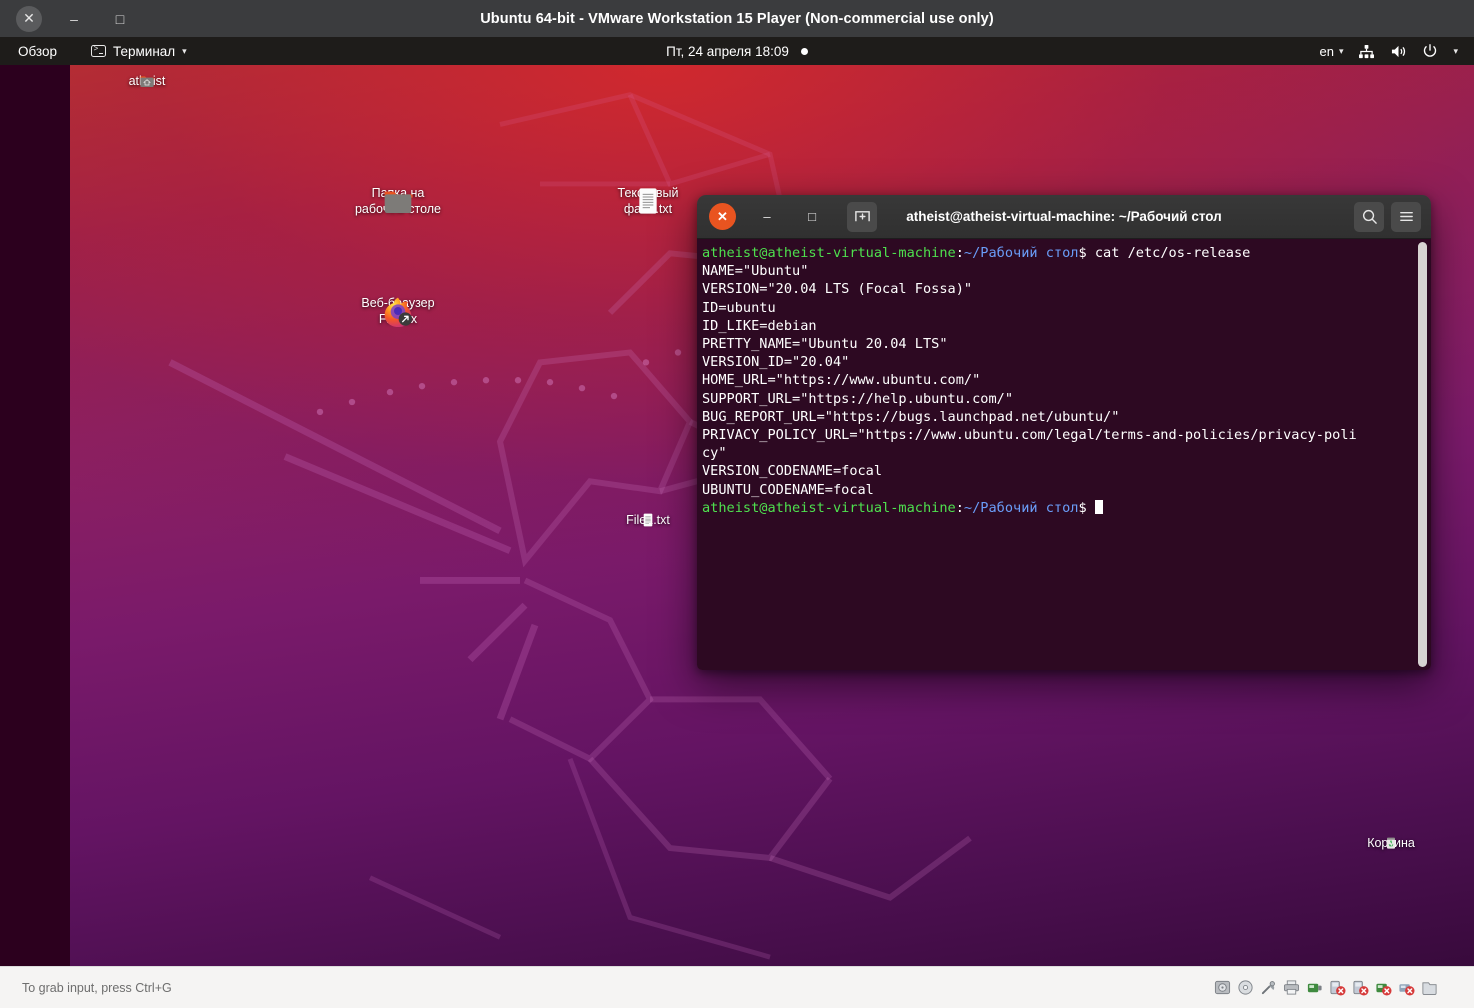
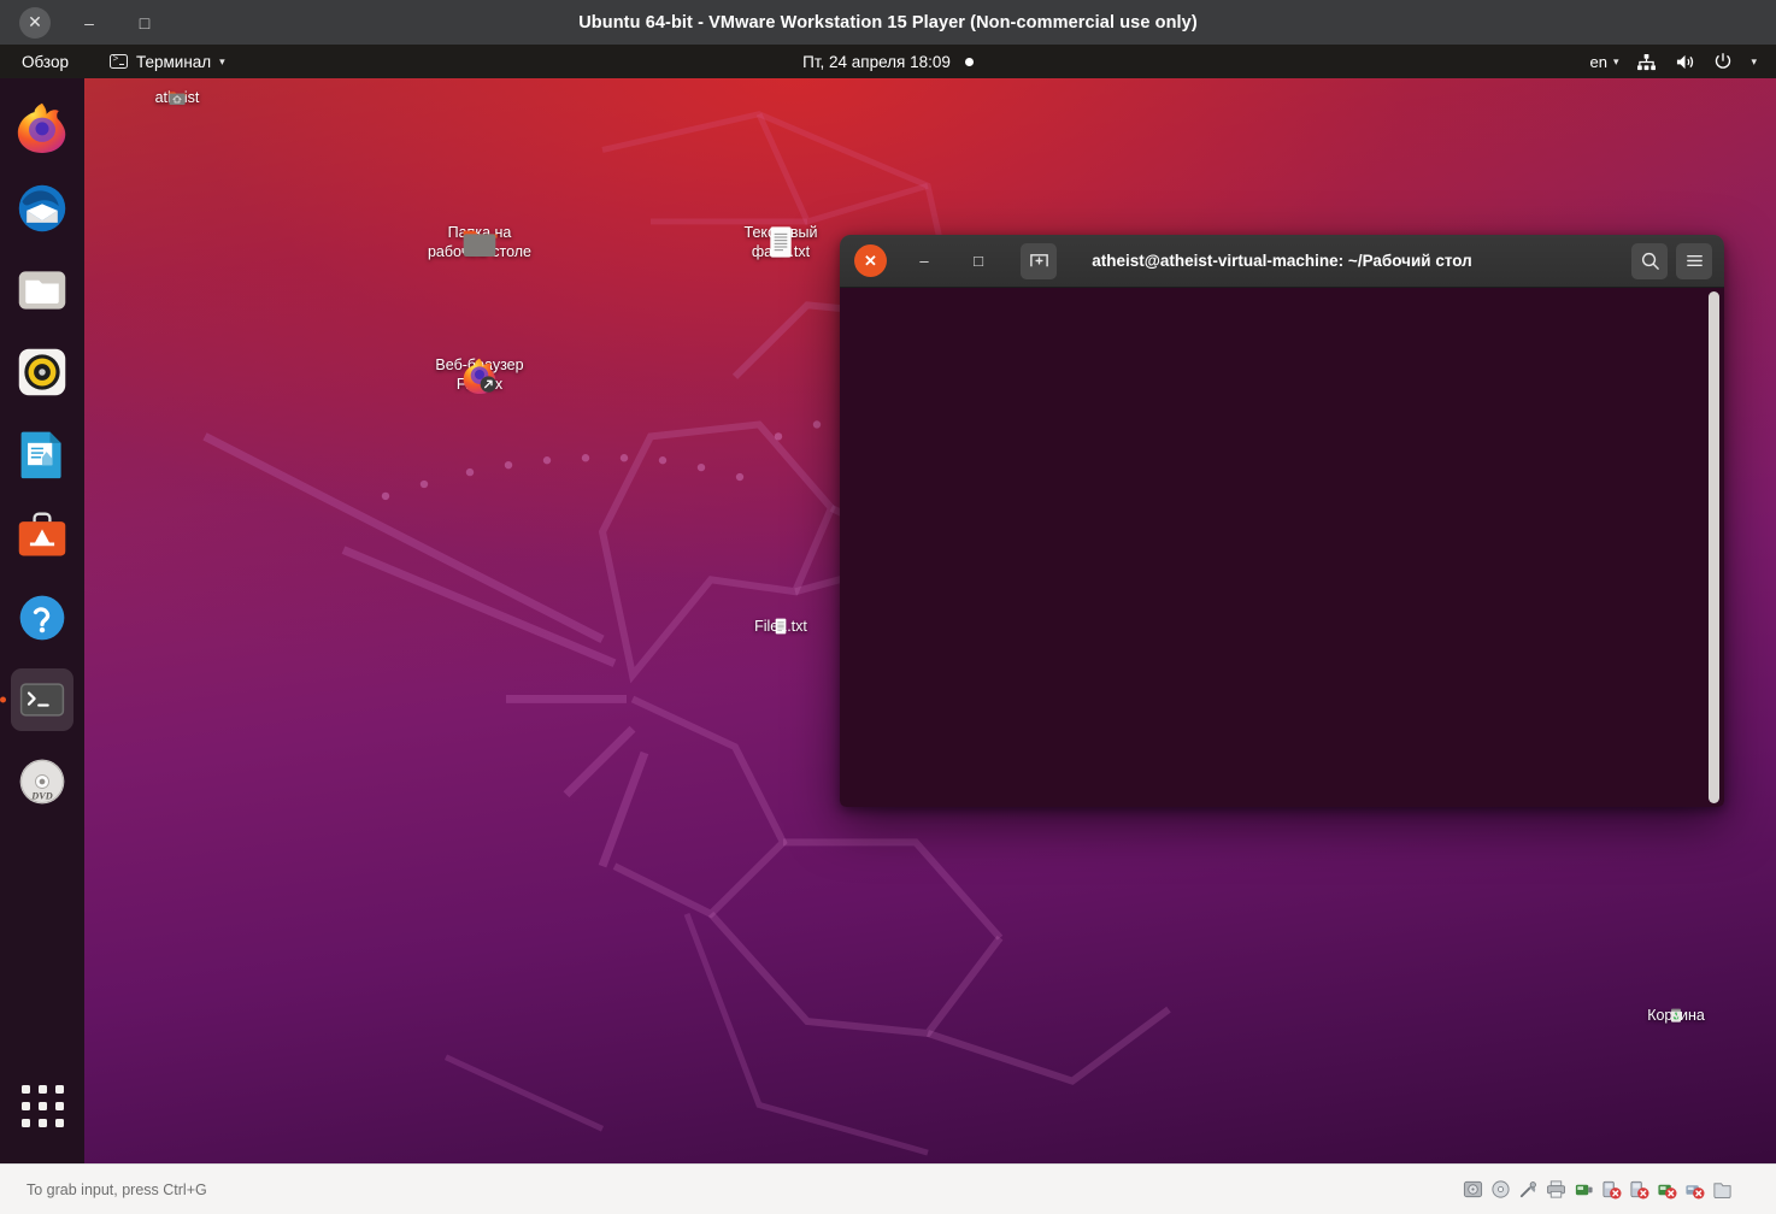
  ✕
  –
  □
  Ubuntu 64-bit - VMware Workstation 15 Player (Non-commercial use only)
  atist
  Пака на
  рабо столе
  фа.txt
  Веб-бузер
  File.txt
  Корина
  Обзор
  Терминал
  ▾
  Пт, 24 апреля 18:09
  en
  ▾
  ▾
+ DVD
  ✕
  –
  □
  atheist@atheist-virtual-machine: ~/Рабочий стол
- atheist@atheist-virtual-machine:~/Рабочий стол$ cat /etc/os-release NAME="Ubuntu" VERSION="20.04 LTS (Focal Fossa)" ID=ubuntu ID_LIKE=debian PRETTY_NAME="Ubuntu 20.04 LTS" VERSION_ID="20.04" HOME_URL="https://www.ubuntu.com/" SUPPORT_URL="https://help.ubuntu.com/" BUG_REPORT_URL="https://bugs.launchpad.net/ubuntu/" PRIVACY_POLICY_URL="https://www.ubuntu.com/legal/terms-and-policies/privacy-poli cy" VERSION_CODENAME=focal UBUNTU_CODENAME=focal atheist@atheist-virtual-machine:~/Рабочий стол$
  To grab input, press Ctrl+G
